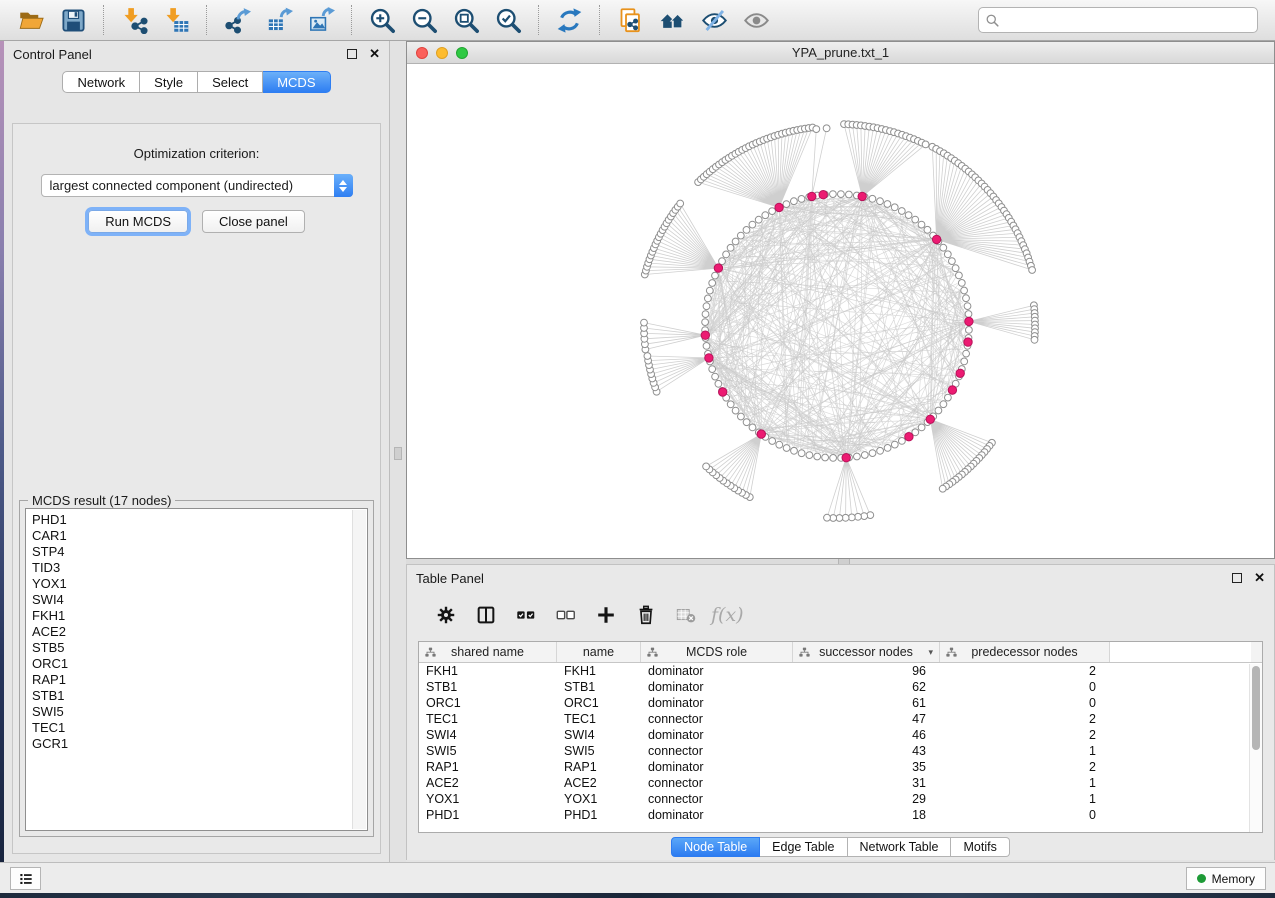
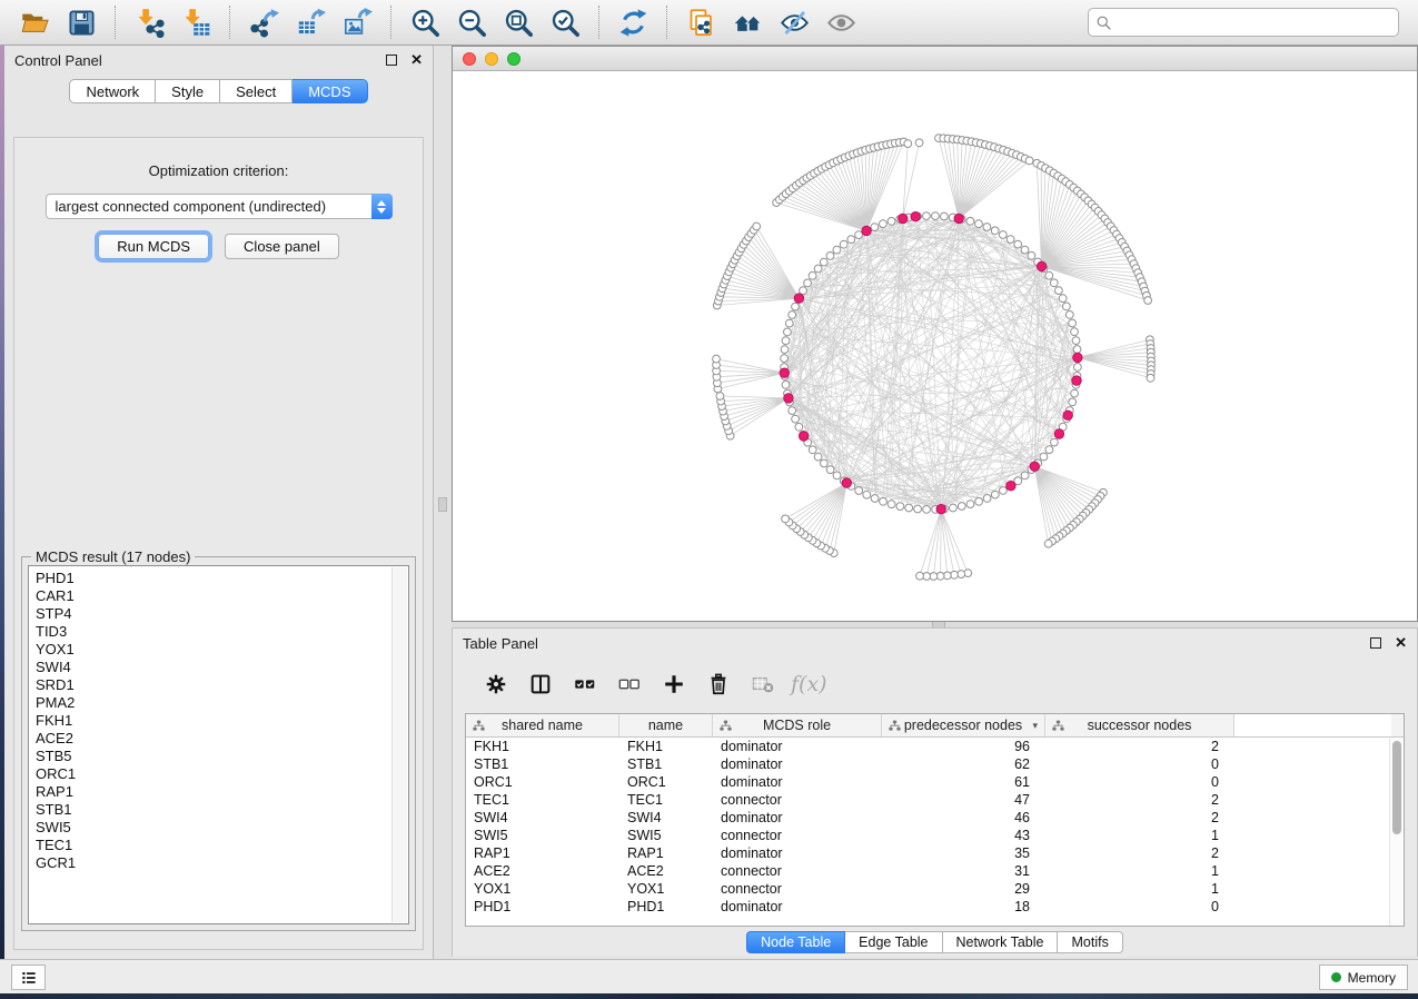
  Control Panel
  ✕
  Network
  Style
  Select
  MCDS
  Optimization criterion:
  largest connected component (undirected)
  Run MCDS
  Close panel
  MCDS result (17 nodes)
  PHD1
  CAR1
  STP4
  TID3
  YOX1
  SWI4
+ SRD1
+ PMA2
  FKH1
  ACE2
  STB5
  ORC1
  RAP1
  STB1
  SWI5
  TEC1
  GCR1
- YPA_prune.txt_1
  Table Panel
  ✕
  f(x)
  shared name
  name
  MCDS role
- successor nodes
+ predecessor nodes
  ▾
- predecessor nodes
+ successor nodes
  FKH1
  FKH1
  dominator
  96
  2
  STB1
  STB1
  dominator
  62
  0
  ORC1
  ORC1
  dominator
  61
  0
  TEC1
  TEC1
  connector
  47
  2
  SWI4
  SWI4
  dominator
  46
  2
  SWI5
  SWI5
  connector
  43
  1
  RAP1
  RAP1
  dominator
  35
  2
  ACE2
  ACE2
  connector
  31
  1
  YOX1
  YOX1
  connector
  29
  1
  PHD1
  PHD1
  dominator
  18
  0
  Node Table
  Edge Table
  Network Table
  Motifs
  Memory
